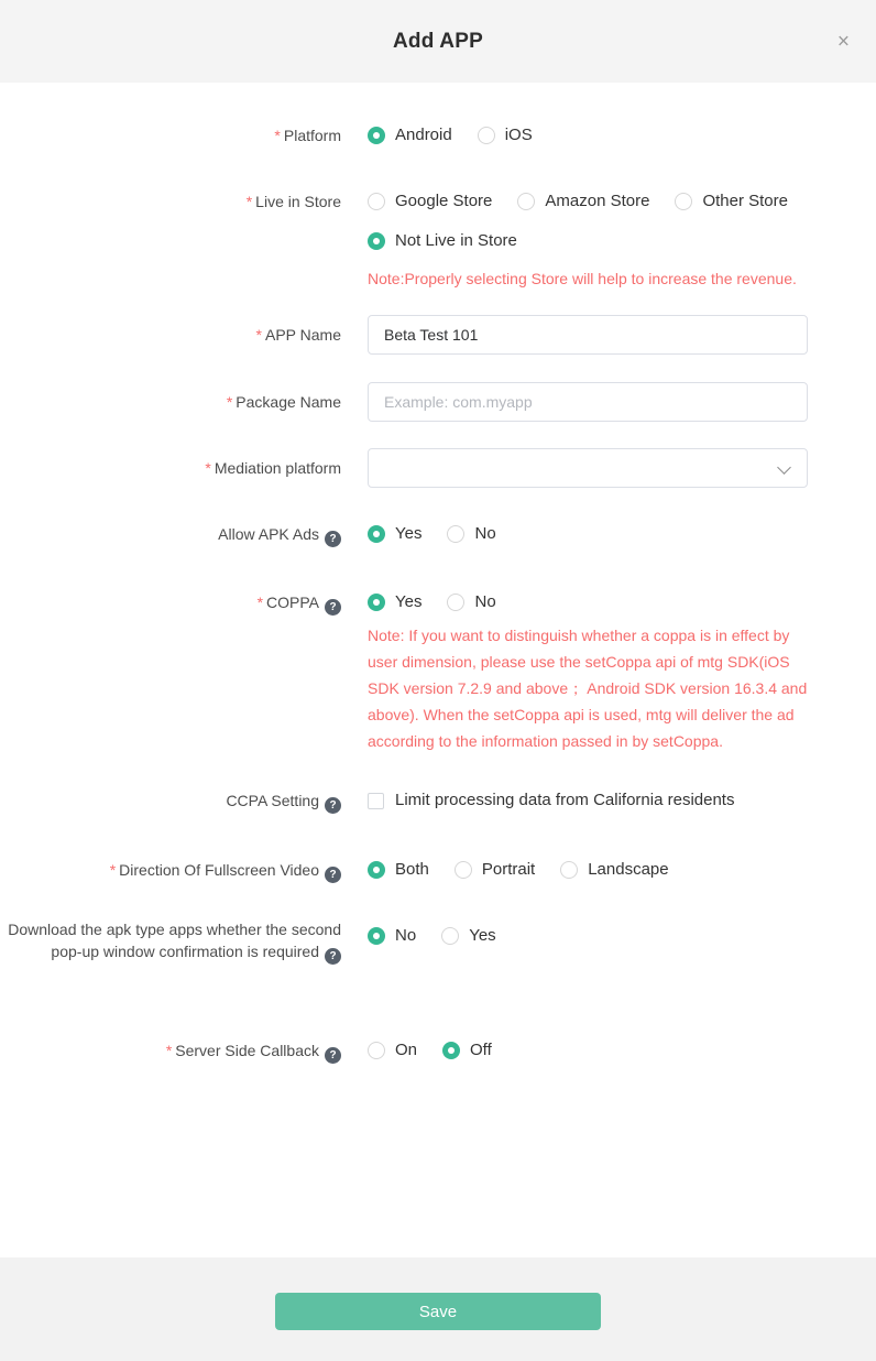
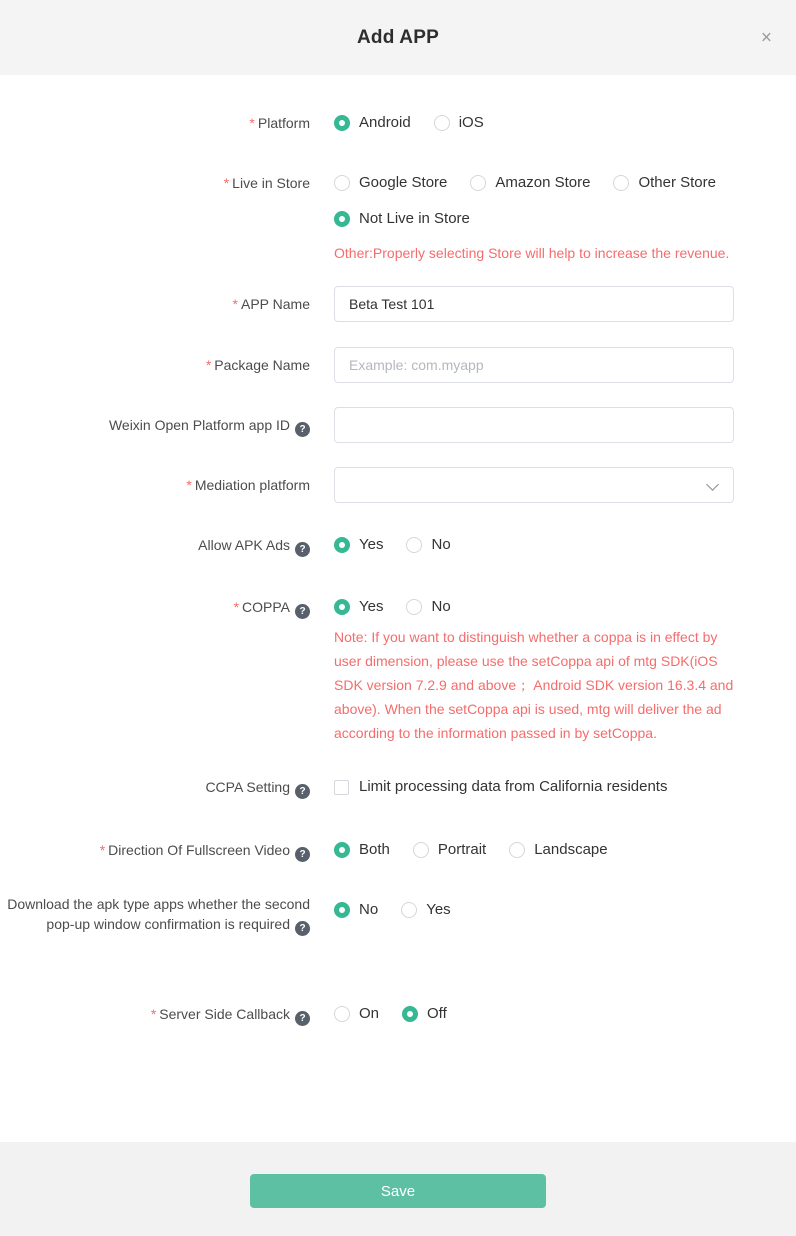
  Add APP
  ×
  * Platform
  Android
  iOS
  * Live in Store
  Google Store
  Amazon Store
  Other Store
  Not Live in Store
- Note:Properly selecting Store will help to increase the revenue.
+ Other:Properly selecting Store will help to increase the revenue.
  * APP Name
  Beta Test 101
  * Package Name
  Example: com.myapp
+ Weixin Open Platform app ID ?
  * Mediation platform
  Allow APK Ads ?
  Yes
  No
  * COPPA ?
  Yes
  No
  Note: If you want to distinguish whether a coppa is in effect by user dimension, please use the setCoppa api of mtg SDK(iOS SDK version 7.2.9 and above； Android SDK version 16.3.4 and above). When the setCoppa api is used, mtg will deliver the ad according to the information passed in by setCoppa.
  CCPA Setting ?
  Limit processing data from California residents
  * Direction Of Fullscreen Video ?
  Both
  Portrait
  Landscape
  Download the apk type apps whether the second pop-up window confirmation is required ?
  No
  Yes
  * Server Side Callback ?
  On
  Off
  Save
